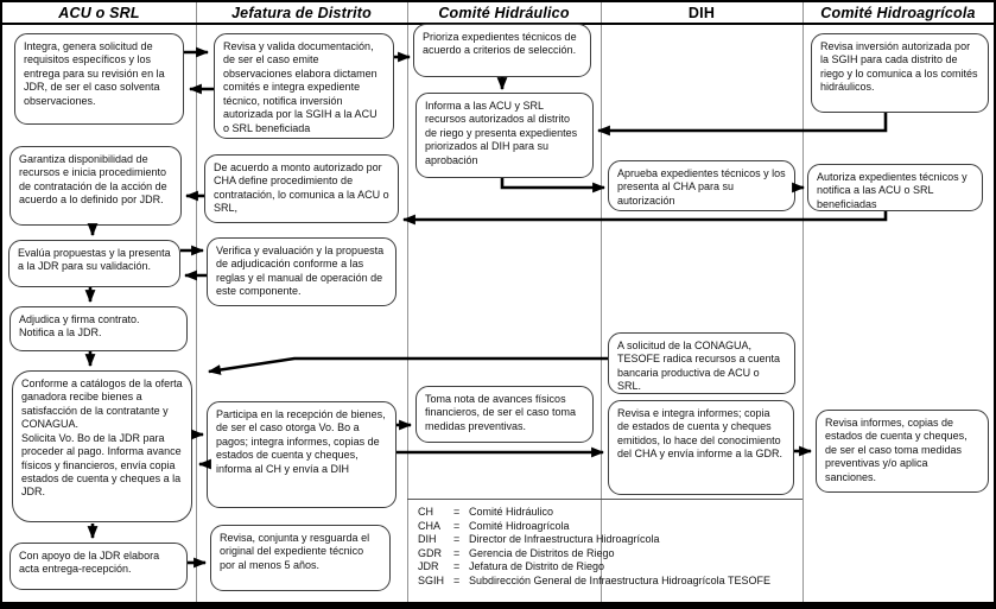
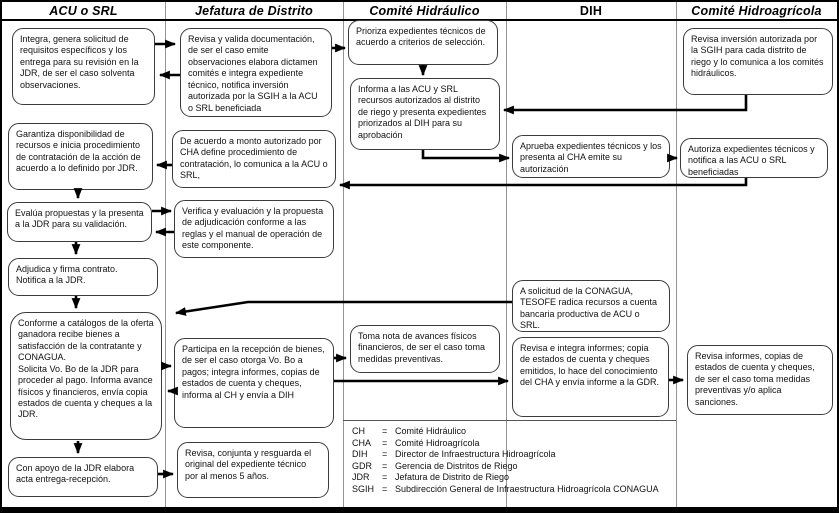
  ACU o SRL
  Jefatura de Distrito
  Comité Hidráulico
  DIH
  Comité Hidroagrícola
  Integra, genera solicitud de requisitos específicos y los entrega para su revisión en la JDR, de ser el caso solventa observaciones.
  Garantiza disponibilidad de recursos e inicia procedimiento de contratación de la acción de acuerdo a lo definido por JDR.
  Evalúa propuestas y la presenta a la JDR para su validación.
  Adjudica y firma contrato. Notifica a la JDR.
  Conforme a catálogos de la oferta ganadora recibe bienes a satisfacción de la contratante y CONAGUA.
  Solicita Vo. Bo de la JDR para proceder al pago. Informa avance físicos y financieros, envía copia estados de cuenta y cheques a la JDR.
  Con apoyo de la JDR elabora acta entrega-recepción.
  Revisa y valida documentación, de ser el caso emite observaciones elabora dictamen comités e integra expediente técnico, notifica inversión autorizada por la SGIH a la ACU o SRL beneficiada
  De acuerdo a monto autorizado por CHA define procedimiento de contratación, lo comunica a la ACU o SRL,
  Verifica y evaluación y la propuesta de adjudicación conforme a las reglas y el manual de operación de este componente.
  Participa en la recepción de bienes, de ser el caso otorga Vo. Bo a pagos; integra informes, copias de estados de cuenta y cheques, informa al CH y envía a DIH
  Revisa, conjunta y resguarda el original del expediente técnico por al menos 5 años.
  Prioriza expedientes técnicos de acuerdo a criterios de selección.
  Informa a las ACU y SRL recursos autorizados al distrito de riego y presenta expedientes priorizados al DIH para su aprobación
  Toma nota de avances físicos financieros, de ser el caso toma medidas preventivas.
- Aprueba expedientes técnicos y los presenta al CHA para su autorización
+ Aprueba expedientes técnicos y los presenta al CHA emite su autorización
  A solicitud de la CONAGUA, TESOFE radica recursos a cuenta bancaria productiva de ACU o SRL.
  Revisa e integra informes; copia de estados de cuenta y cheques emitidos, lo hace del conocimiento del CHA y envía informe a la GDR.
  Revisa inversión autorizada por la SGIH para cada distrito de riego y lo comunica a los comités hidráulicos.
  Autoriza expedientes técnicos y notifica a las ACU o SRL beneficiadas
  Revisa informes, copias de estados de cuenta y cheques, de ser el caso toma medidas preventivas y/o aplica sanciones.
  CH
  =
  Comité Hidráulico
  CHA
  =
  Comité Hidroagrícola
  DIH
  =
  Director de Infraestructura Hidroagrícola
  GDR
  =
  Gerencia de Distritos de Riego
  JDR
  =
  Jefatura de Distrito de Riego
  SGIH
  =
- Subdirección General de Infraestructura Hidroagrícola TESOFE
+ Subdirección General de Infraestructura Hidroagrícola CONAGUA
